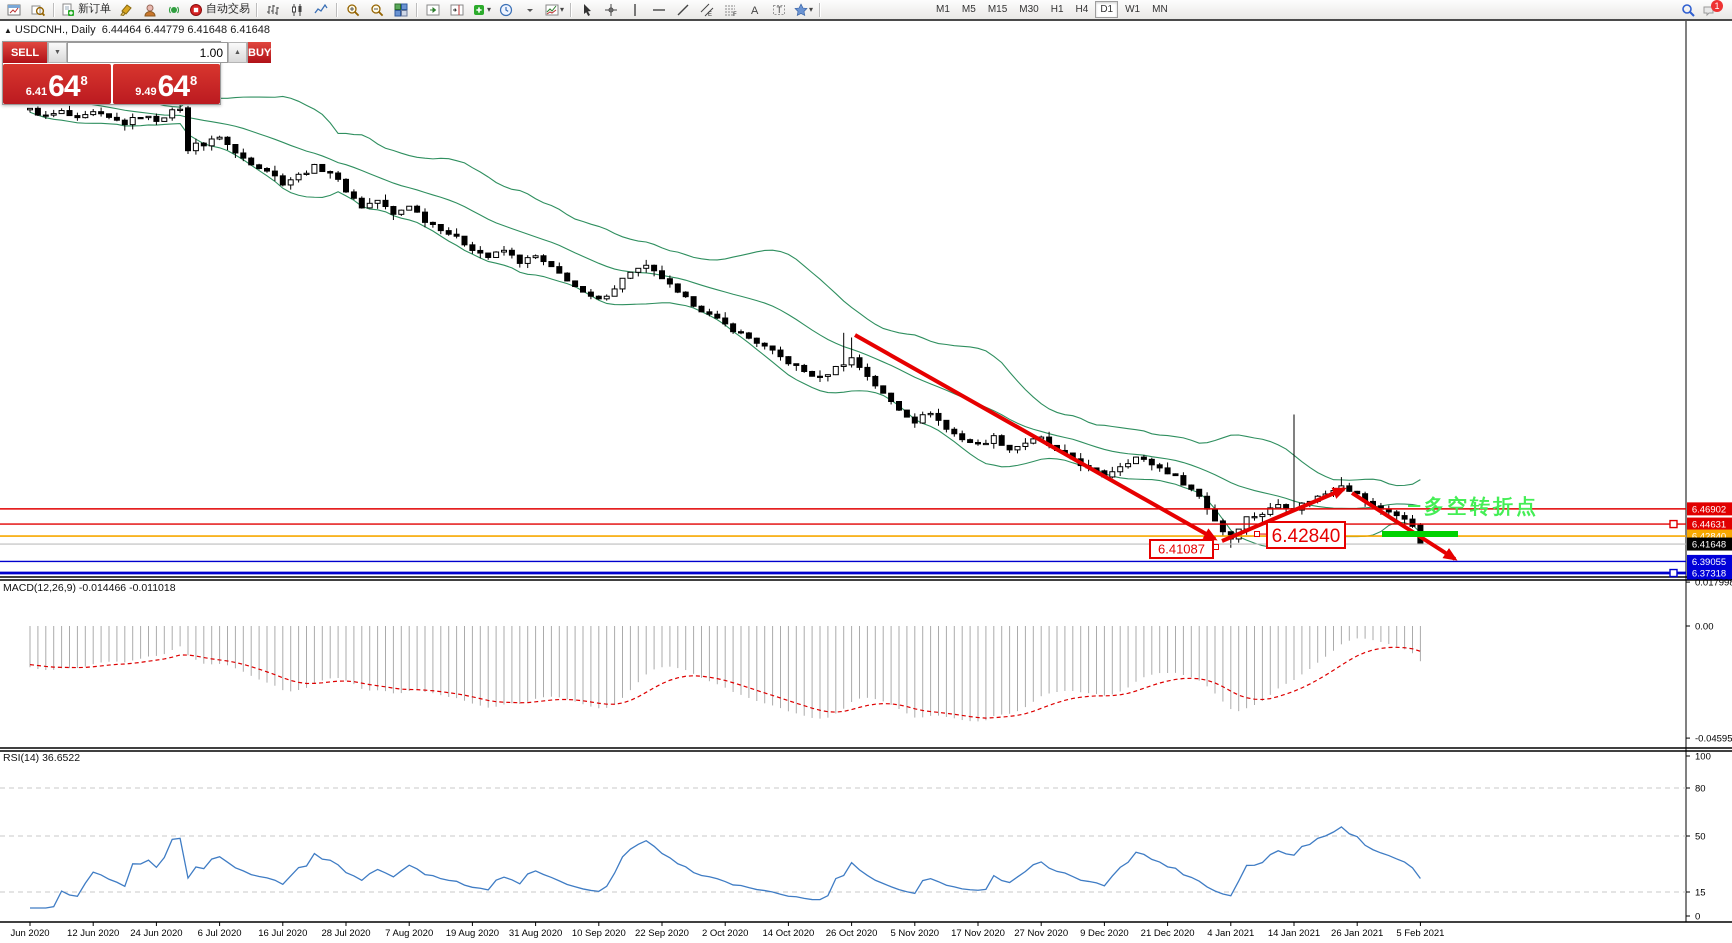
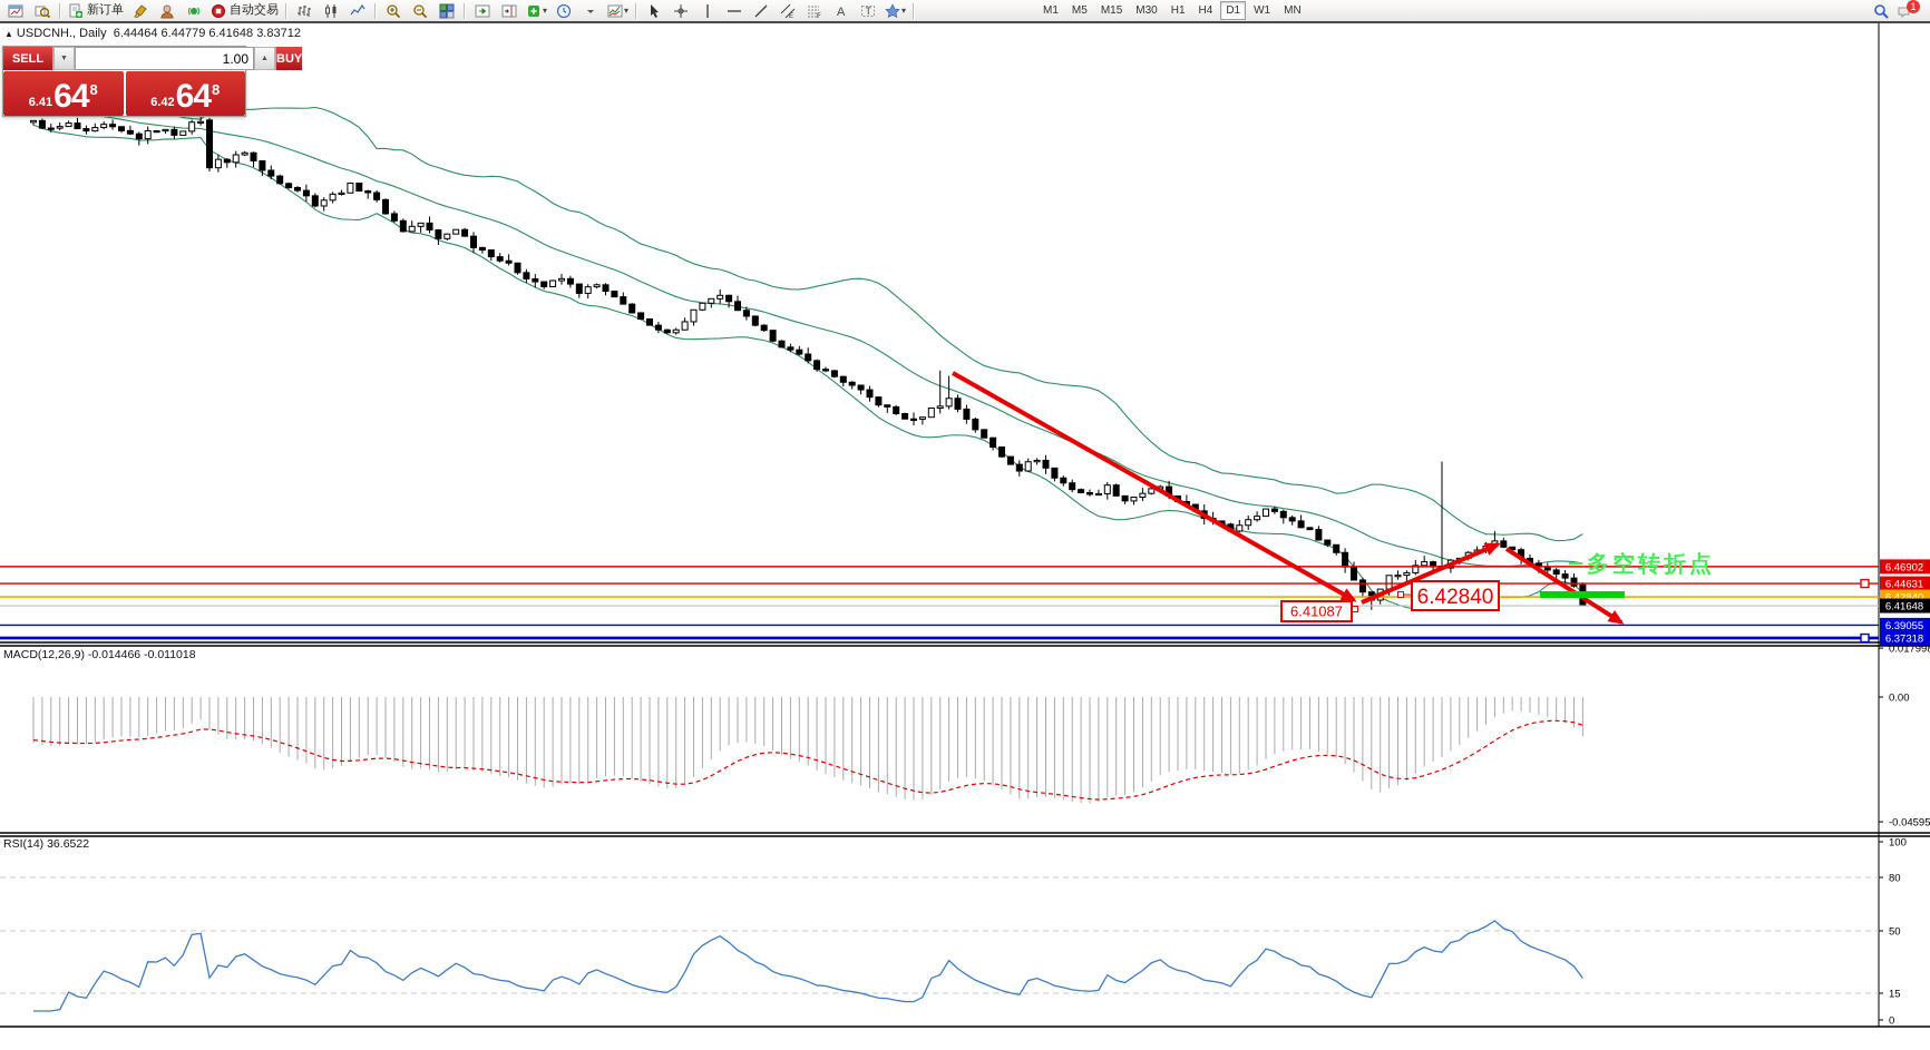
  新订单
  自动交易
  ▾
  ▾
  A
  T
  ▾
  M1
  M5
  M15
  M30
  H1
  H4
  D1
  W1
  MN
  1
  6.46902
  6.44631
  6.42840
  6.41648
  6.39055
  6.37318
  6.41087
  6.42840
  多空转折点
  0.01799
  0.00
  -0.04595
  MACD(12,26,9) -0.014466 -0.011018
  100
  80
  50
  15
  0
  RSI(14) 36.6522
- Jun 2020
- 12 Jun 2020
- 24 Jun 2020
- 6 Jul 2020
- 16 Jul 2020
- 28 Jul 2020
- 7 Aug 2020
- 19 Aug 2020
- 31 Aug 2020
- 10 Sep 2020
- 22 Sep 2020
- 2 Oct 2020
- 14 Oct 2020
- 26 Oct 2020
- 5 Nov 2020
- 17 Nov 2020
- 27 Nov 2020
- 9 Dec 2020
- 21 Dec 2020
- 4 Jan 2021
- 14 Jan 2021
- 26 Jan 2021
- 5 Feb 2021
- ▲ USDCNH., Daily 6.44464 6.44779 6.41648 6.41648
+ ▲ USDCNH., Daily 6.44464 6.44779 6.41648 3.83712
  SELL
  1.00
  BUY
  6.41
  64
  8
- 9.49
+ 6.42
  64
  8
